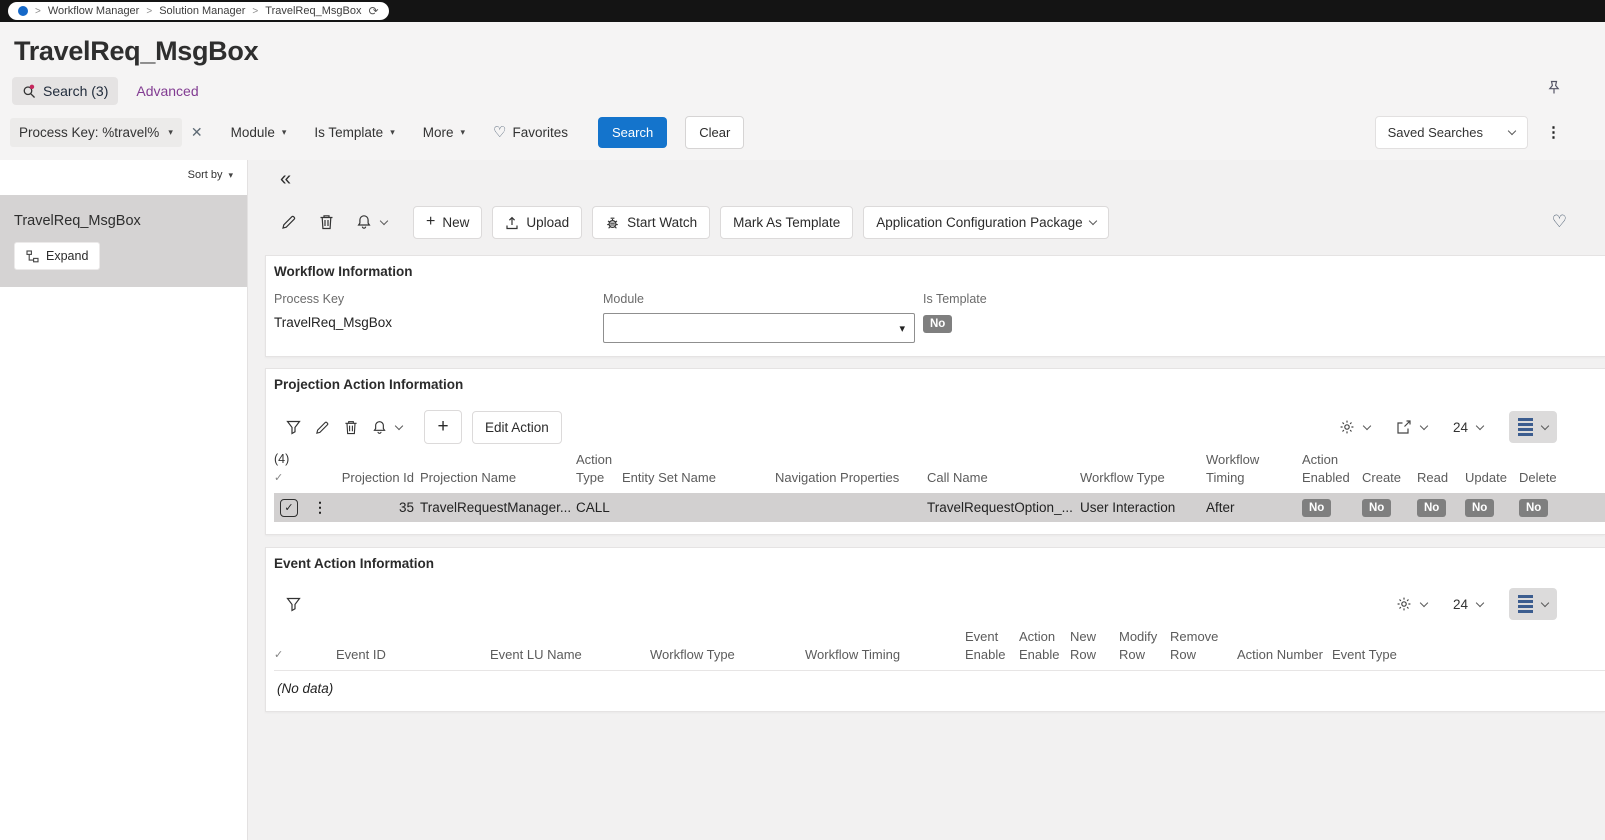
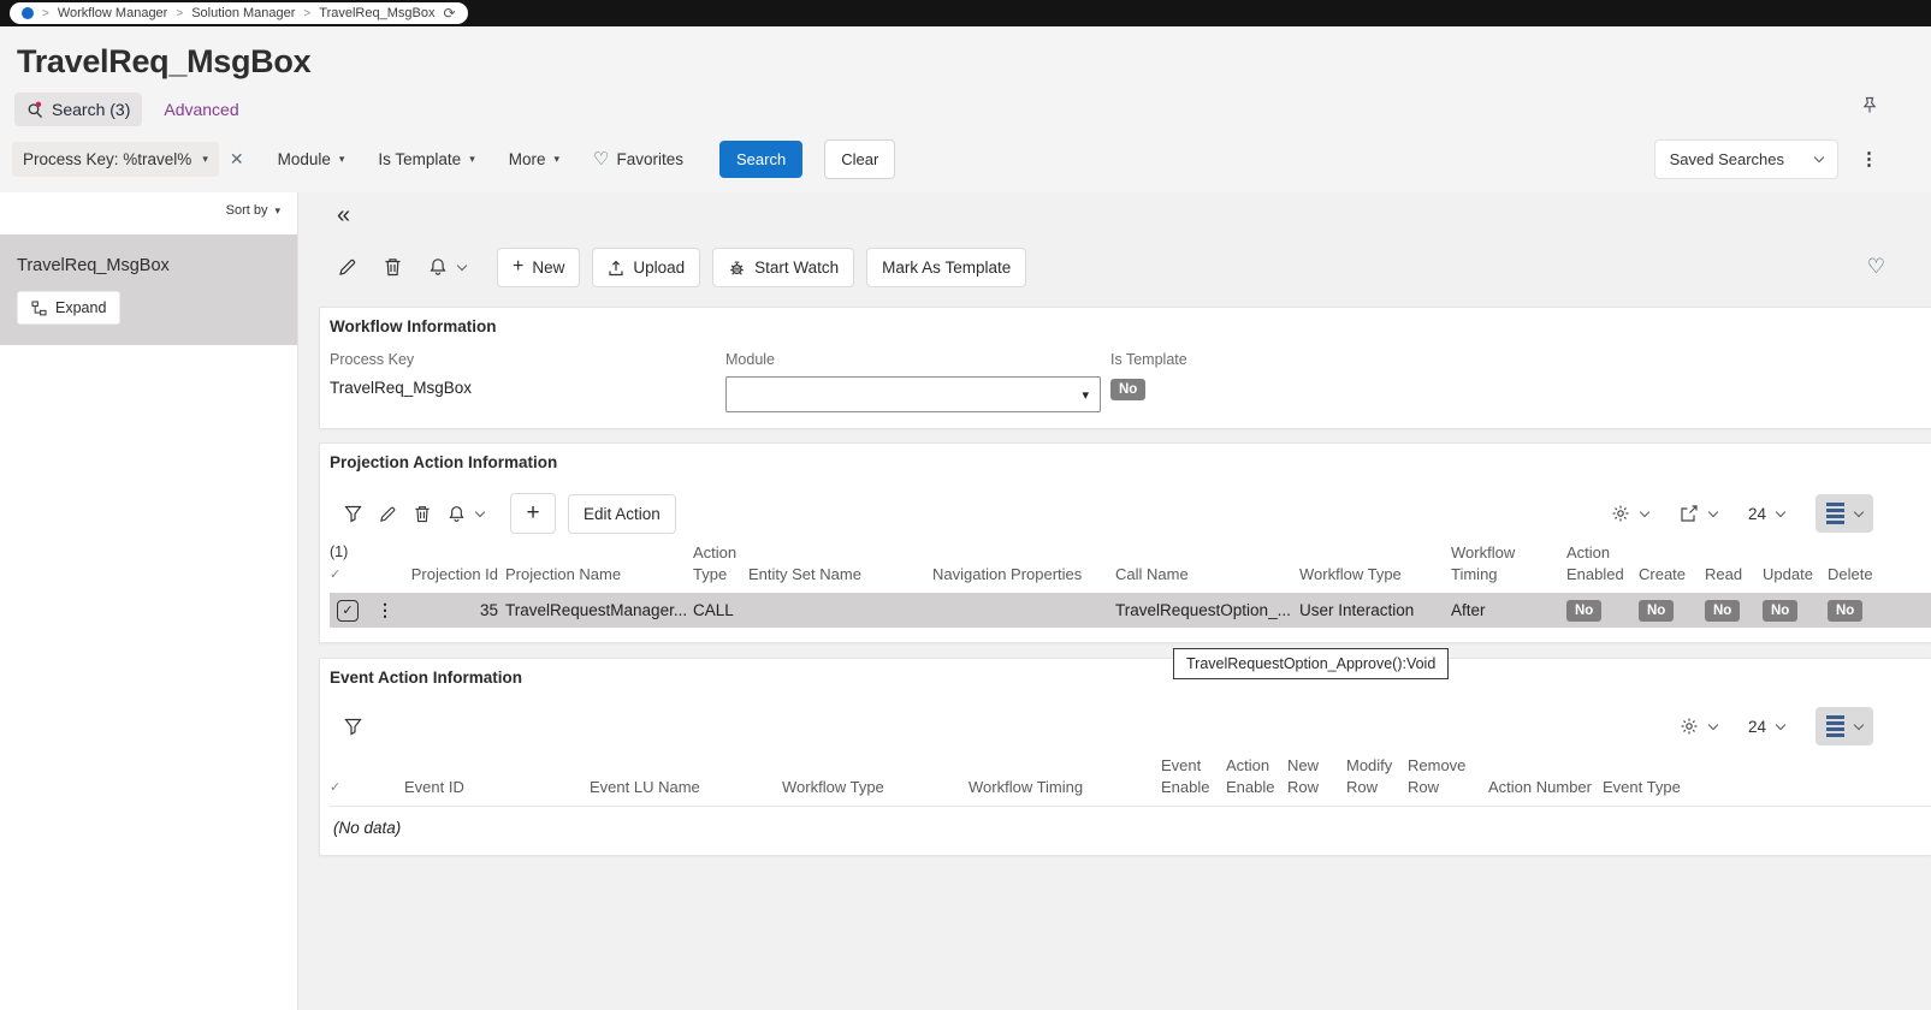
  >
  Workflow Manager
  >
  Solution Manager
  >
  TravelReq_MsgBox
  ⟳
  TravelReq_MsgBox
  Search (3)
  Advanced
  Process Key: %travel%
  ▾
  ✕
  Module
  ▾
  Is Template
  ▾
  More
  ▾
  ♡
  Favorites
  Search
  Clear
  Saved Searches
  ⋮
  Sort by
  ▾
  TravelReq_MsgBox
  Expand
  «
  +
  New
  Upload
  Start Watch
  Mark As Template
- Application Configuration Package
  ♡
  Workflow Information
  Process Key
  TravelReq_MsgBox
  Module
  ▾
  Is Template
  No
  Projection Action Information
  +
  Edit Action
  24
- (4) ✓		Projection Id	Projection Name	Action Type	Entity Set Name	Navigation Properties	Call Name	Workflow Type	Workflow Timing	Action Enabled	Create	Read	Update	Delete
+ (1) ✓		Projection Id	Projection Name	Action Type	Entity Set Name	Navigation Properties	Call Name	Workflow Type	Workflow Timing	Action Enabled	Create	Read	Update	Delete
  ✓	⋮	35	TravelRequestManager...	CALL			TravelRequestOption_...	User Interaction	After	No	No	No	No	No
+ TravelRequestOption_Approve():Void
  Event Action Information
  24
  ✓	Event ID	Event LU Name	Workflow Type	Workflow Timing	Event Enable	Action Enable	New Row	Modify Row	Remove Row	Action Number	Event Type
  (No data)
